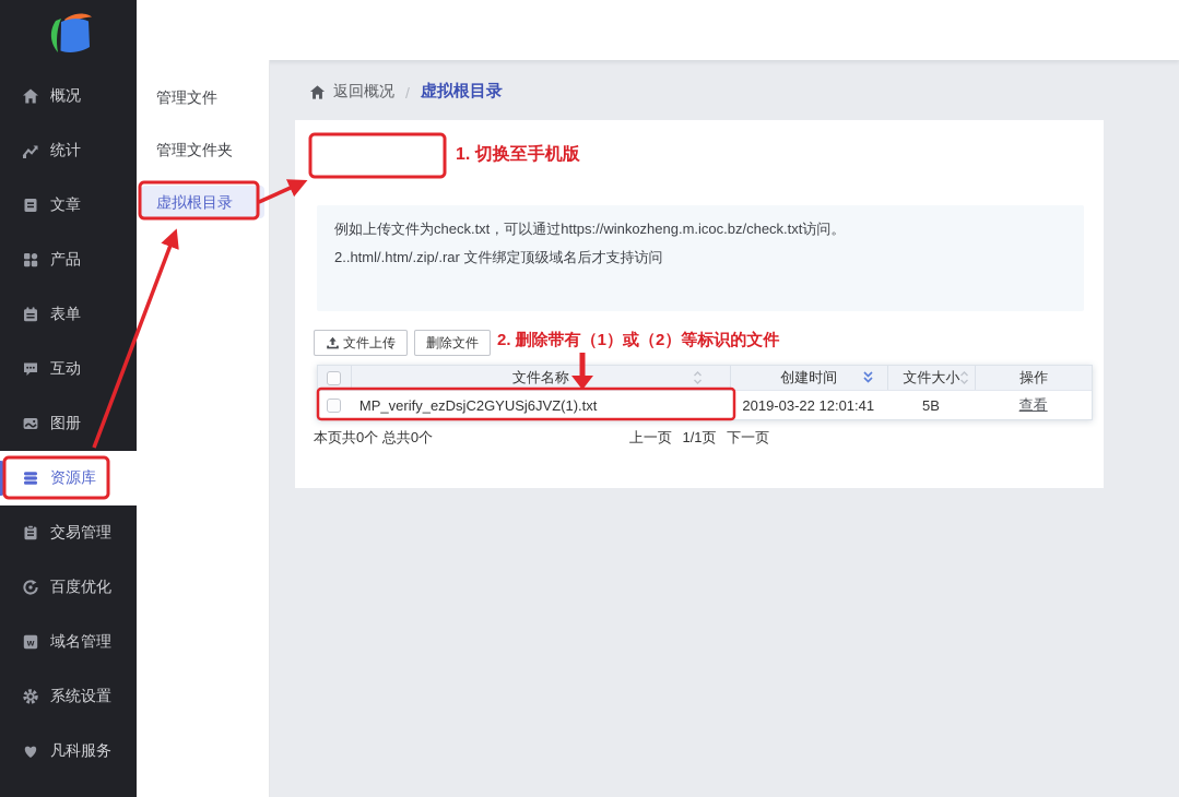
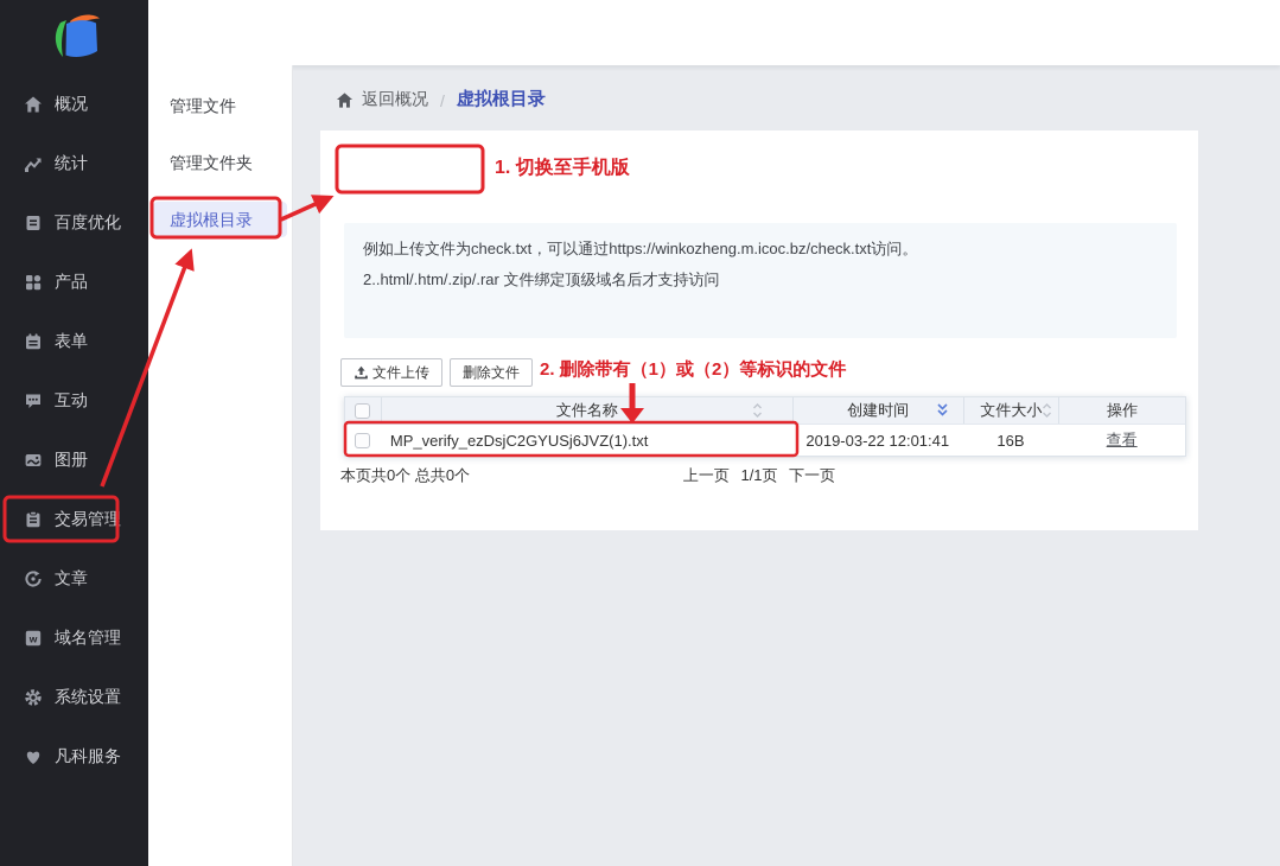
  概况
  统计
- 文章
+ 百度优化
  产品
  表单
  互动
  图册
- 资源库
  交易管理
- 百度优化
+ 文章
  w
  域名管理
  系统设置
  凡科服务
  管理文件
  管理文件夹
  虚拟根目录
  返回概况
  /
  虚拟根目录
  例如上传文件为check.txt，可以通过https://winkozheng.m.icoc.bz/check.txt访问。
  2..html/.htm/.zip/.rar 文件绑定顶级域名后才支持访问
  文件上传
  删除文件
  文件名称
  创建时间
  文件大小
  操作
  MP_verify_ezDsjC2GYUSj6JVZ(1).txt
  2019-03-22 12:01:41
- 5B
+ 16B
  查看
  本页共0个 总共0个
  上一页 1/1页 下一页
  1. 切换至手机版
  2. 删除带有（1）或（2）等标识的文件
